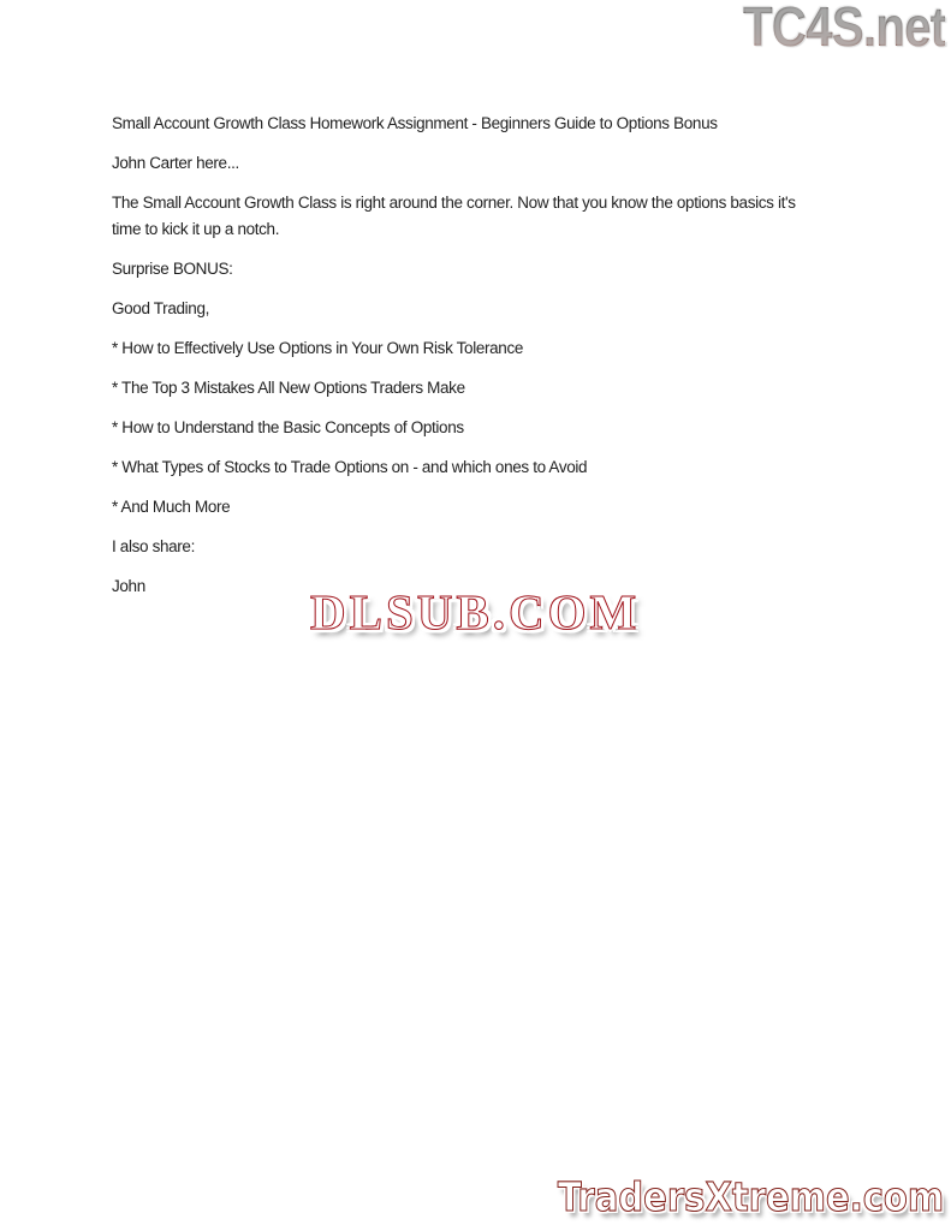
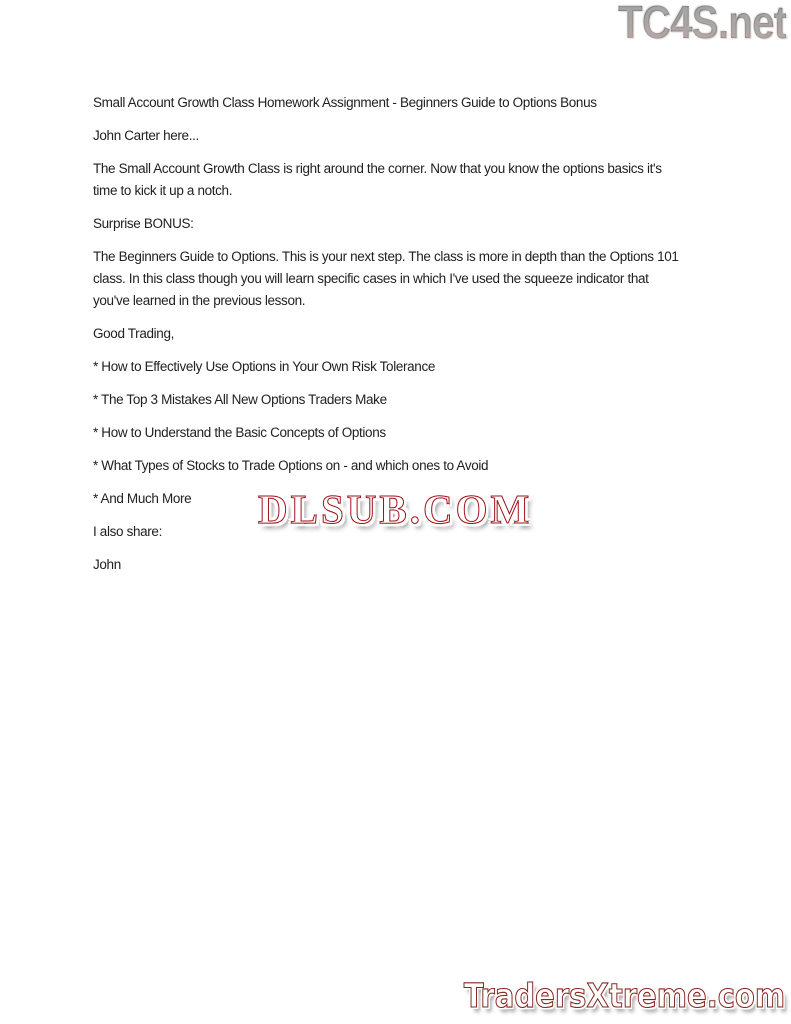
  TC4S.net
  Small Account Growth Class Homework Assignment - Beginners Guide to Options Bonus
  John Carter here...
  The Small Account Growth Class is right around the corner. Now that you know the options basics it's
  time to kick it up a notch.
  Surprise BONUS:
+ The Beginners Guide to Options. This is your next step. The class is more in depth than the Options 101
+ class. In this class though you will learn specific cases in which I've used the squeeze indicator that
+ you've learned in the previous lesson.
  Good Trading,
  * How to Effectively Use Options in Your Own Risk Tolerance
  * The Top 3 Mistakes All New Options Traders Make
  * How to Understand the Basic Concepts of Options
  * What Types of Stocks to Trade Options on - and which ones to Avoid
  * And Much More
  I also share:
  John
  DLSUB.COM
  TradersXtreme.com
